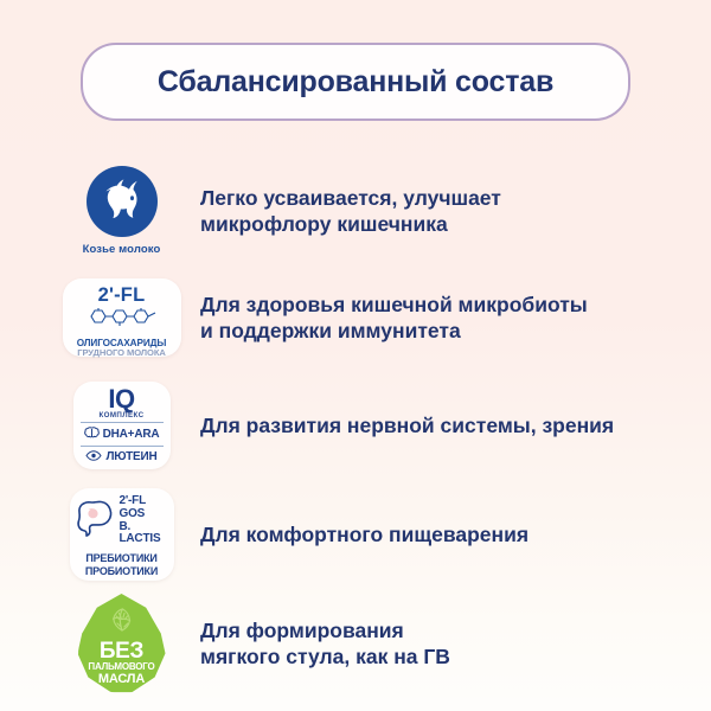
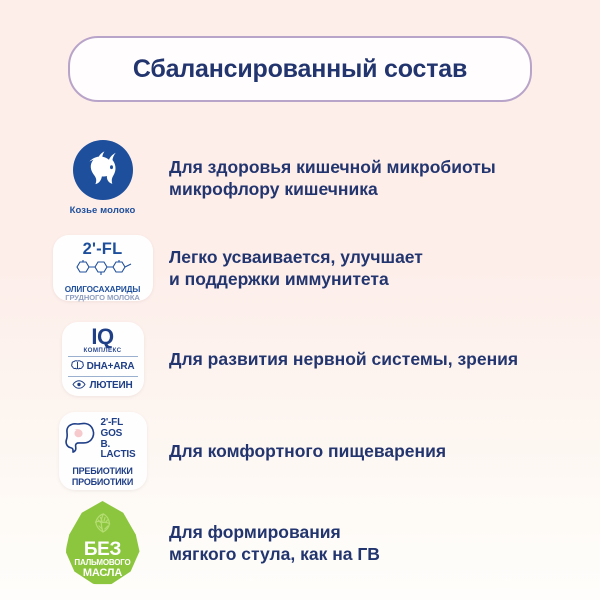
  Сбалансированный состав
  Козье молоко
- Легко усваивается, улучшает
+ Для здоровья кишечной микробиоты
  микрофлору кишечника
  2'-FL
  ОЛИГОСАХАРИДЫ
  ГРУДНОГО МОЛОКА
- Для здоровья кишечной микробиоты
+ Легко усваивается, улучшает
  и поддержки иммунитета
  IQ
  DHA+ARA
  ЛЮТЕИН
  Для развития нервной системы, зрения
  2'-FL
  GOS
  B. LACTIS
  ПРЕБИОТИКИ
  ПРОБИОТИКИ
  Для комфортного пищеварения
  БЕЗ
  ПАЛЬМОВОГО
  МАСЛА
  Для формирования
  мягкого стула, как на ГВ
